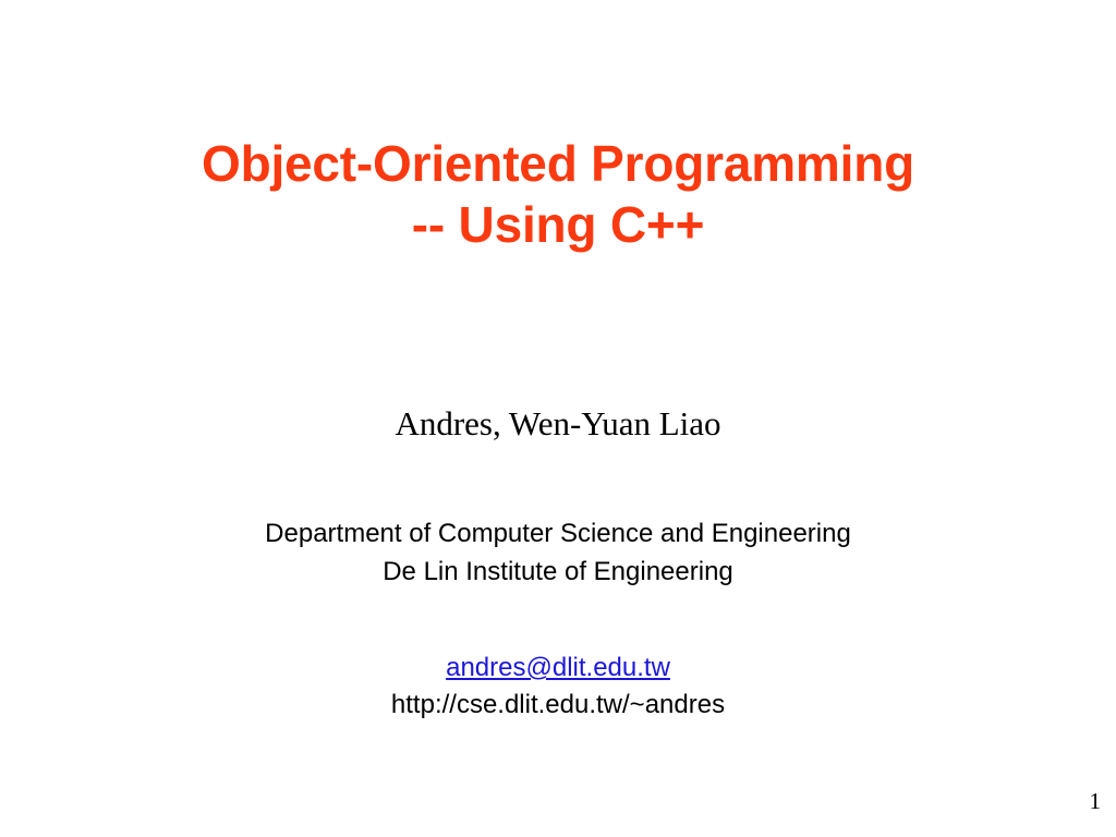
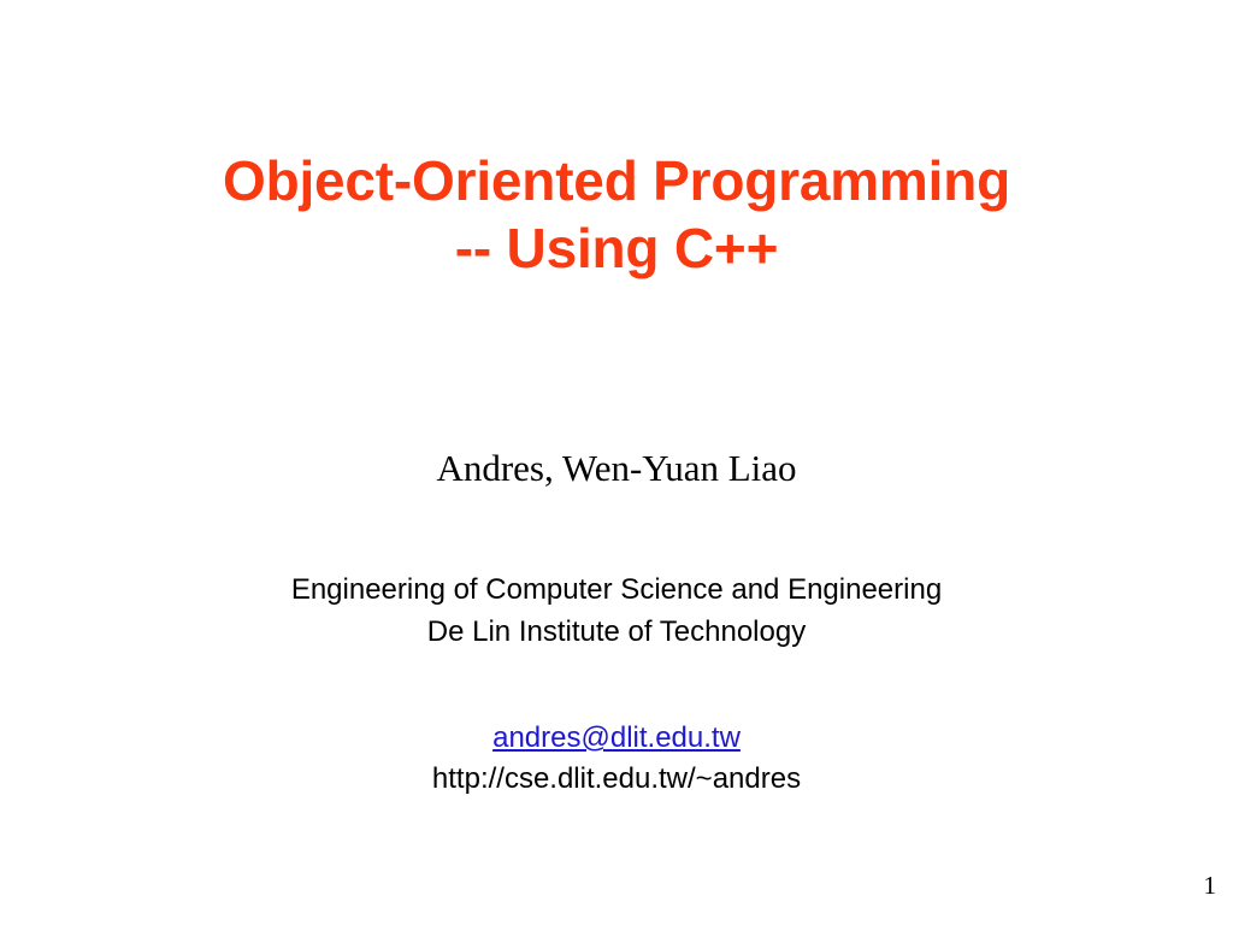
  Object-Oriented Programming
  -- Using C++
  Andres, Wen-Yuan Liao
- Department of Computer Science and Engineering
+ Engineering of Computer Science and Engineering
- De Lin Institute of Engineering
+ De Lin Institute of Technology
  andres@dlit.edu.tw
  http://cse.dlit.edu.tw/~andres
  1
